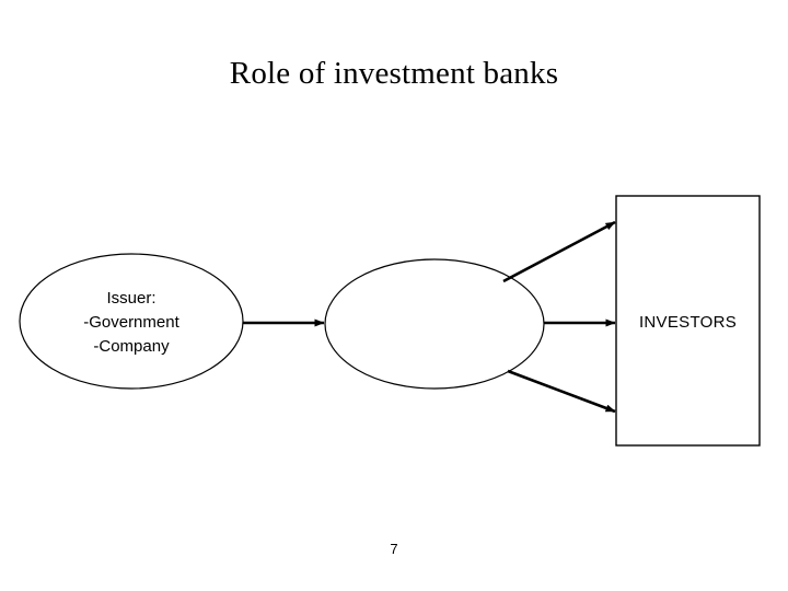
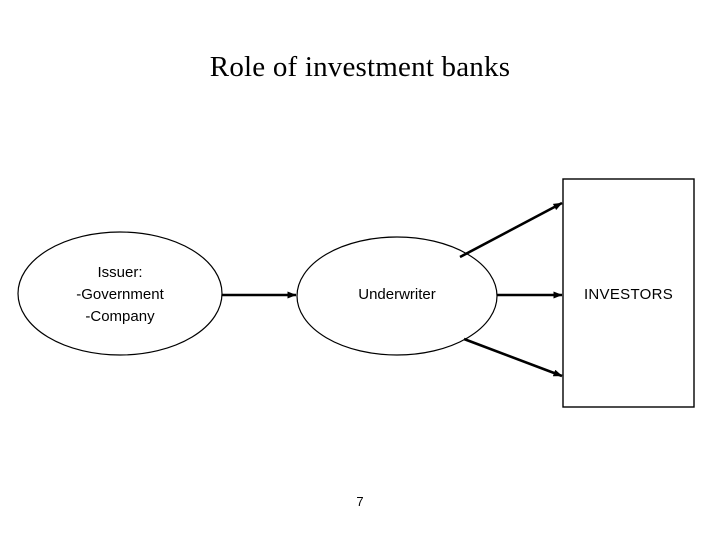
  Role of investment banks
  Issuer:
  -Government
  -Company
+ Underwriter
  INVESTORS
  7
